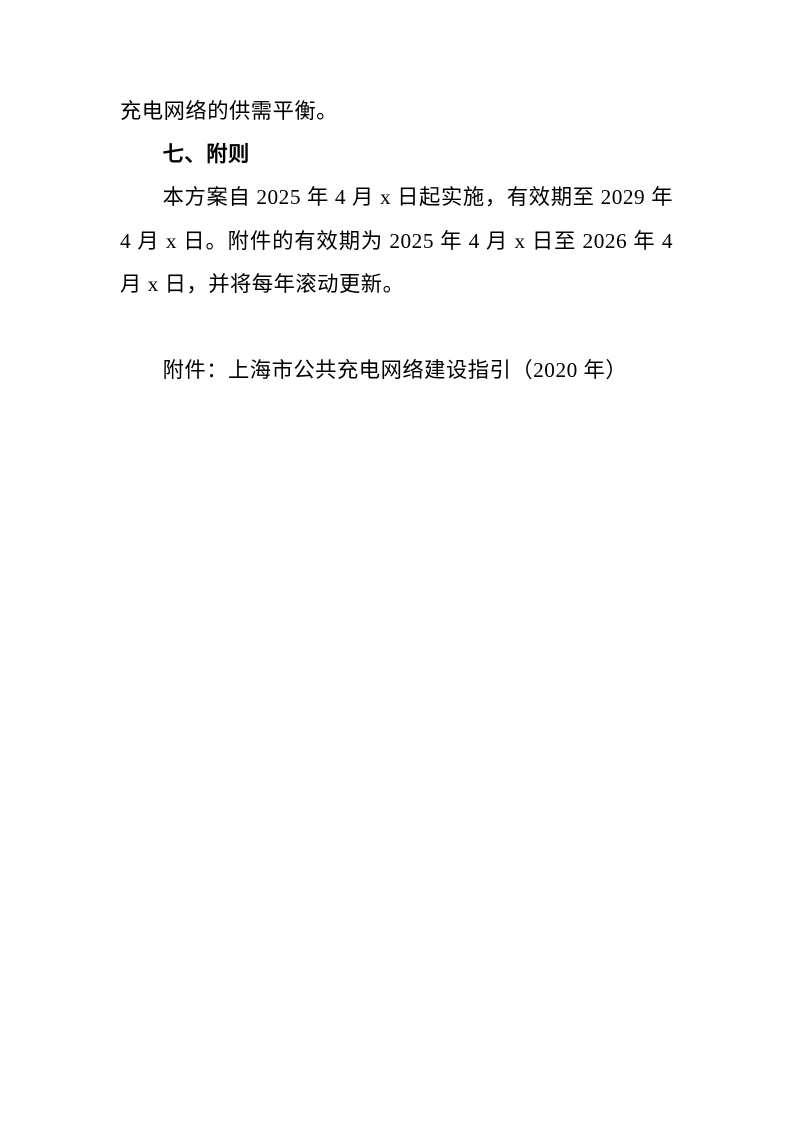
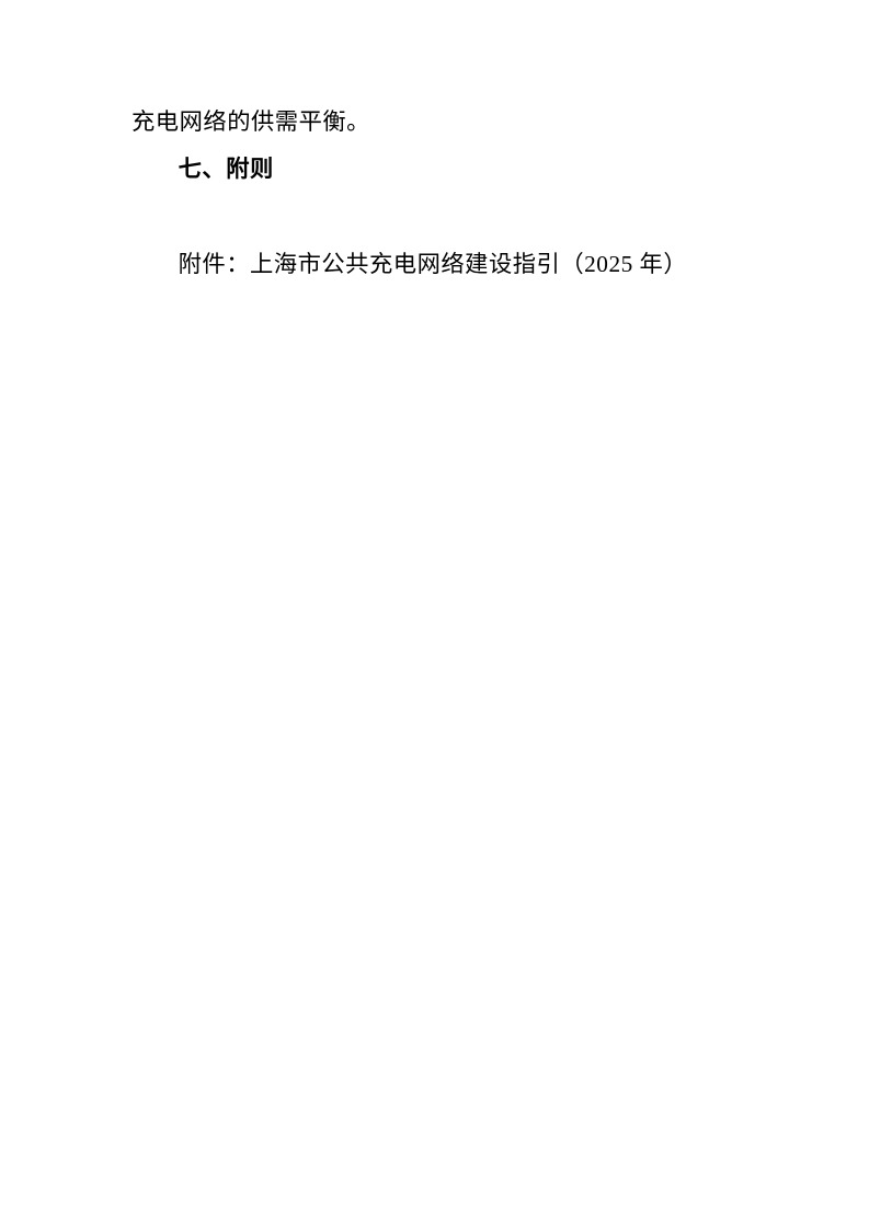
  充电网络的供需平衡。
  七、附则
- 本方案自 2025 年 4 月 x 日起实施，有效期至 2029 年 4 月 x 日。附件的有效期为 2025 年 4 月 x 日至 2026 年 4 月 x 日，并将每年滚动更新。
- 附件：上海市公共充电网络建设指引（2020 年）
+ 附件：上海市公共充电网络建设指引（2025 年）
